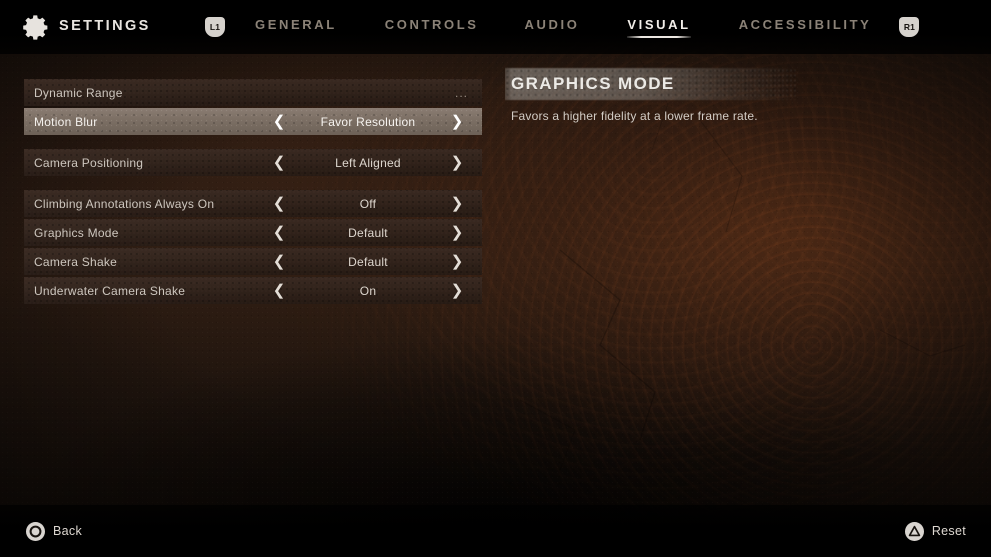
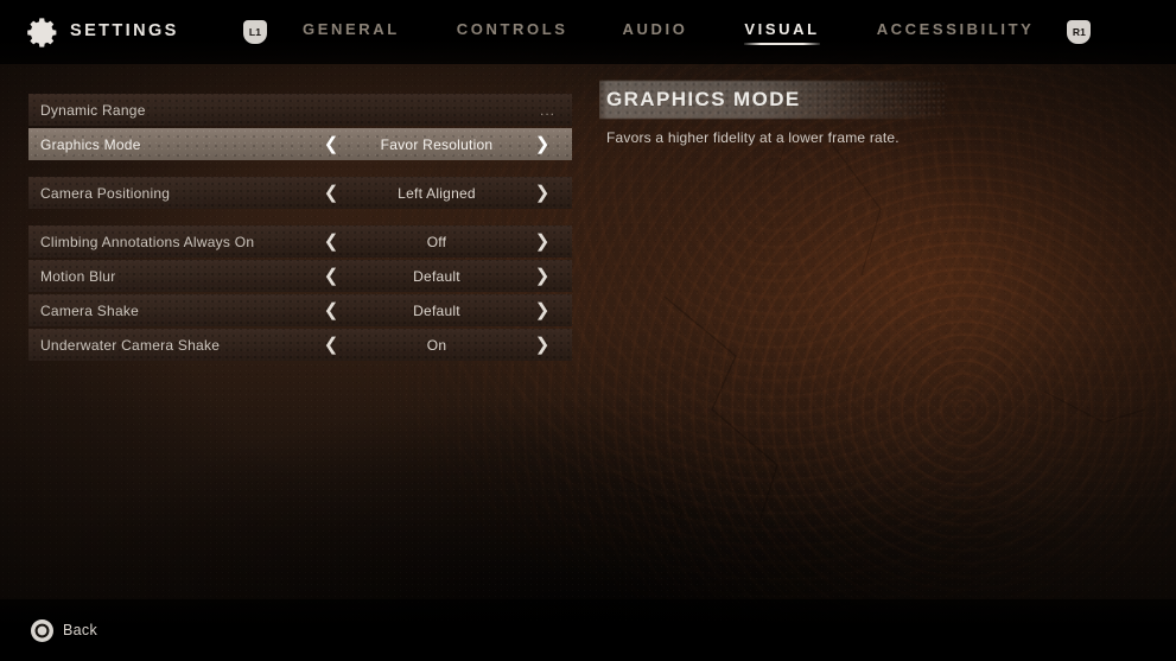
  SETTINGS
  L1
  GENERAL
  CONTROLS
  AUDIO
  VISUAL
  ACCESSIBILITY
  R1
  Dynamic Range
  ...
- Motion Blur
+ Graphics Mode
  ❮
  Favor Resolution
  ❯
  Camera Positioning
  ❮
  Left Aligned
  ❯
  Climbing Annotations Always On
  ❮
  Off
  ❯
- Graphics Mode
+ Motion Blur
  ❮
  Default
  ❯
  Camera Shake
  ❮
  Default
  ❯
  Underwater Camera Shake
  ❮
  On
  ❯
  GRAPHICS MODE
  Favors a higher fidelity at a lower frame rate.
  Back
- Reset
